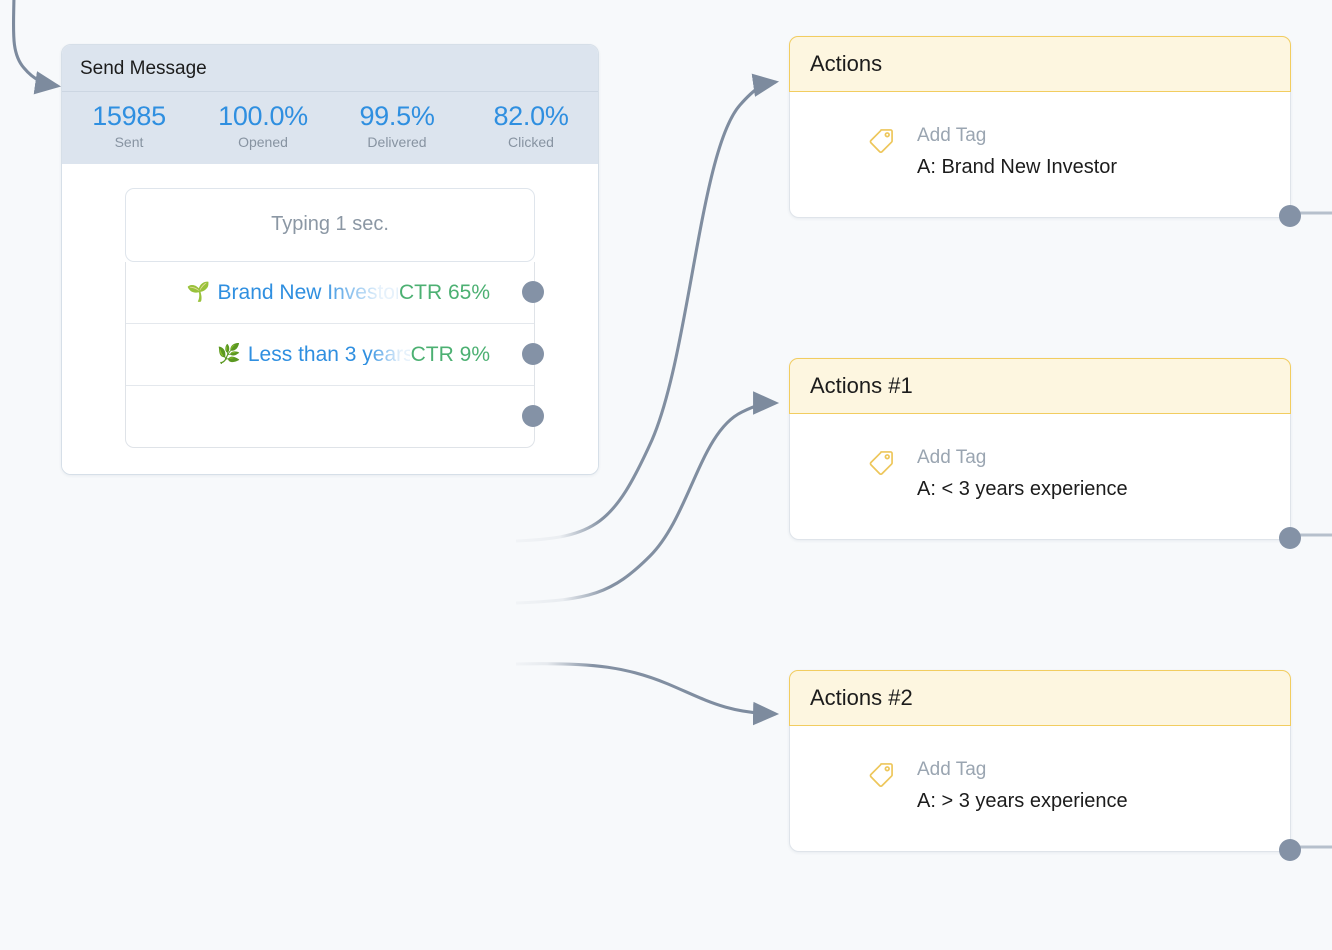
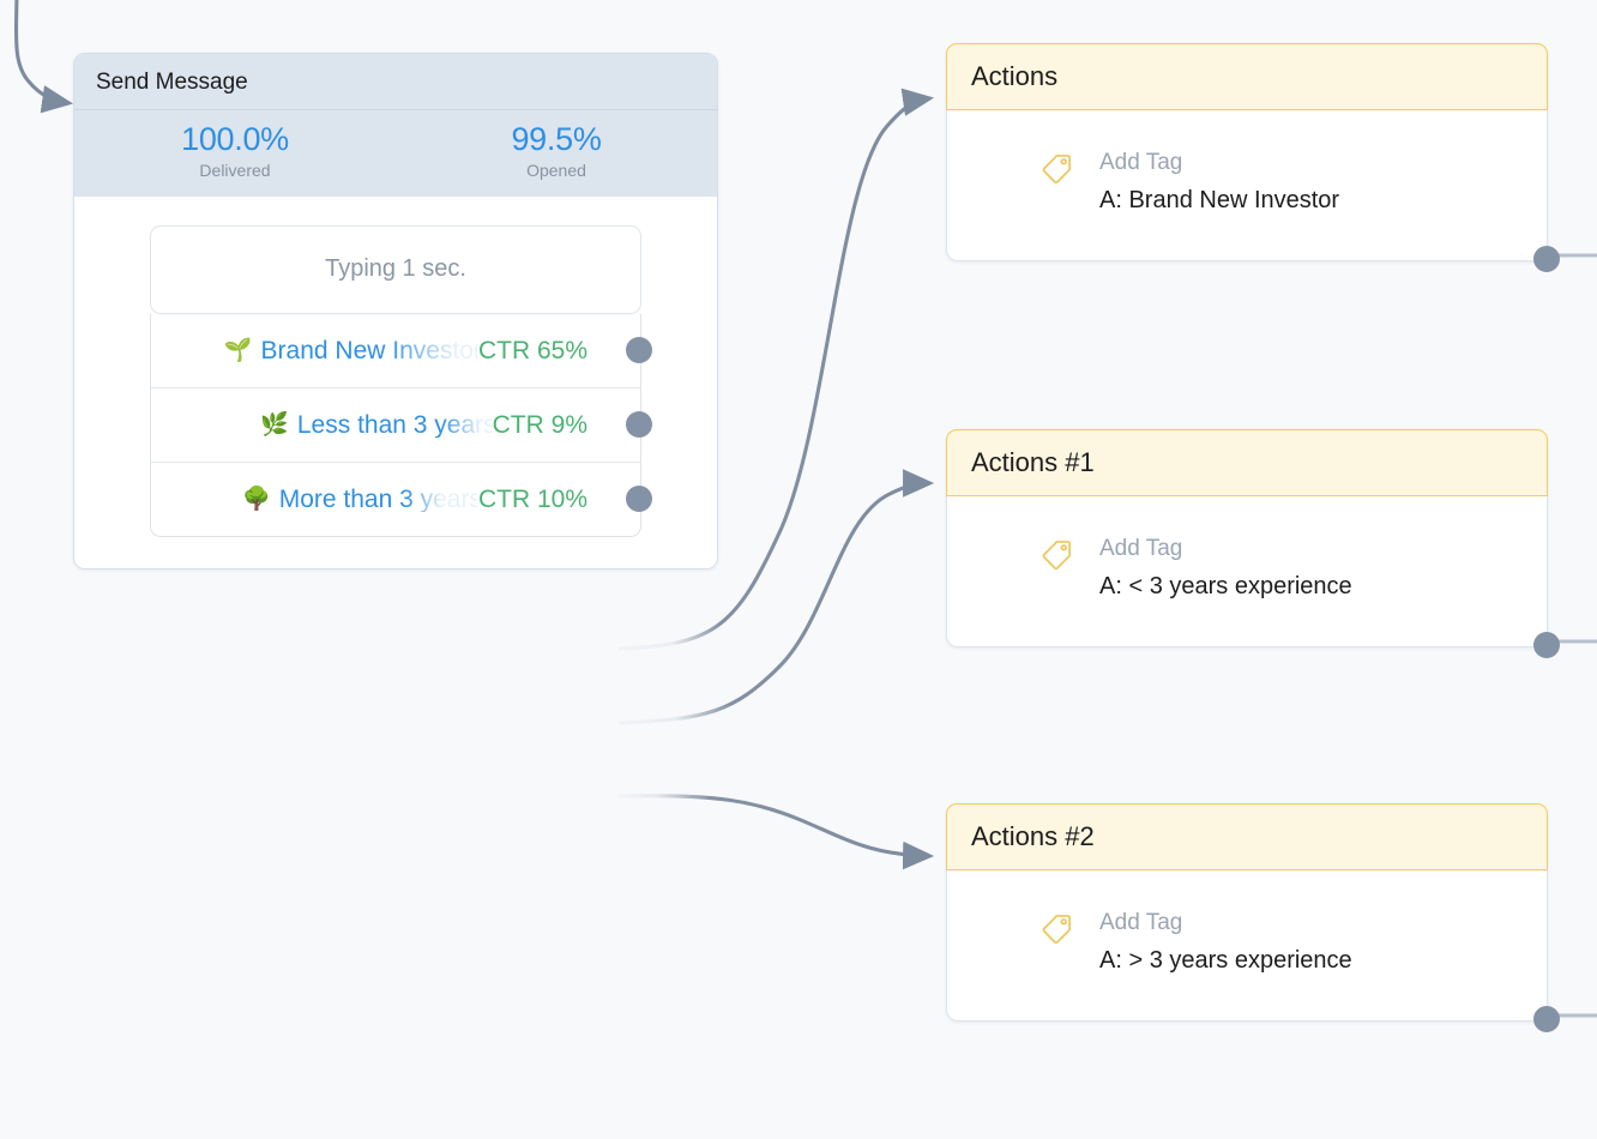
  Send Message
- 15985
- Sent
  100.0%
- Opened
+ Delivered
  99.5%
- Delivered
+ Opened
- 82.0%
- Clicked
  Typing 1 sec.
  🌱
  Brand New Investo
  CTR 65%
  🌿
  Less than 3 years
  CTR 9%
+ 🌳
+ More than 3 years
+ CTR 10%
  Actions
  Add Tag
  A: Brand New Investor
  Actions #1
  Add Tag
  A: < 3 years experience
  Actions #2
  Add Tag
  A: > 3 years experience
